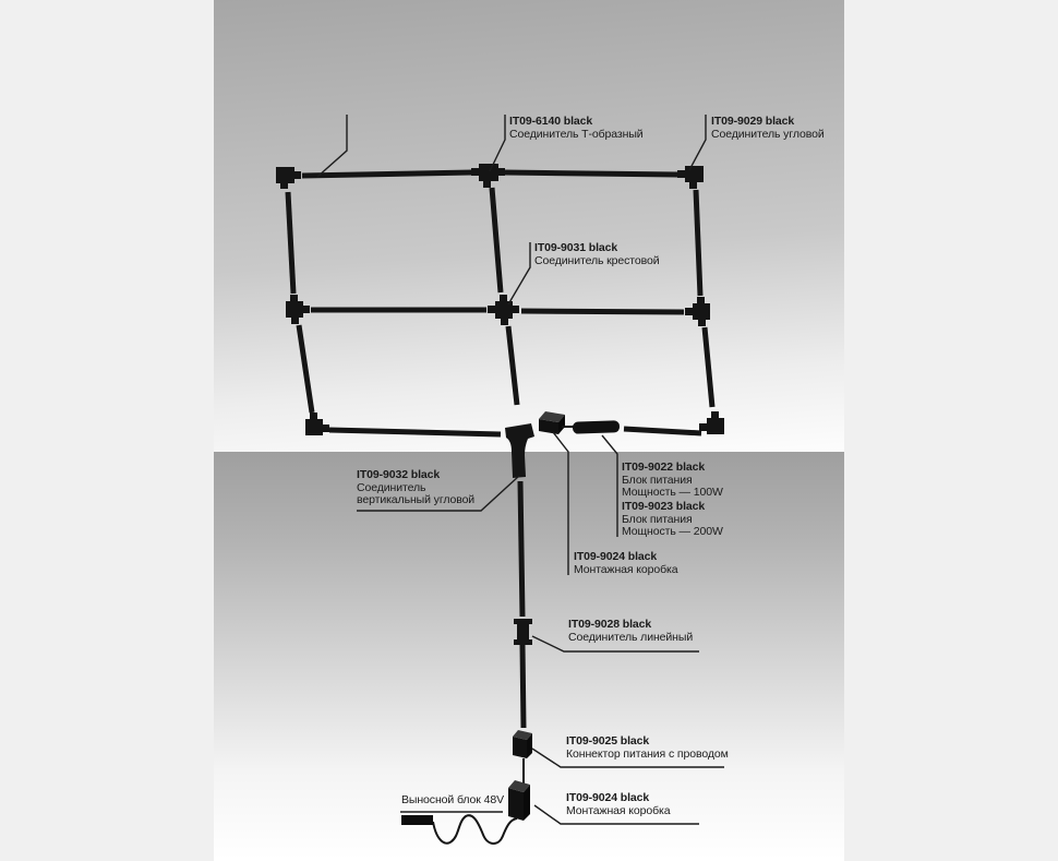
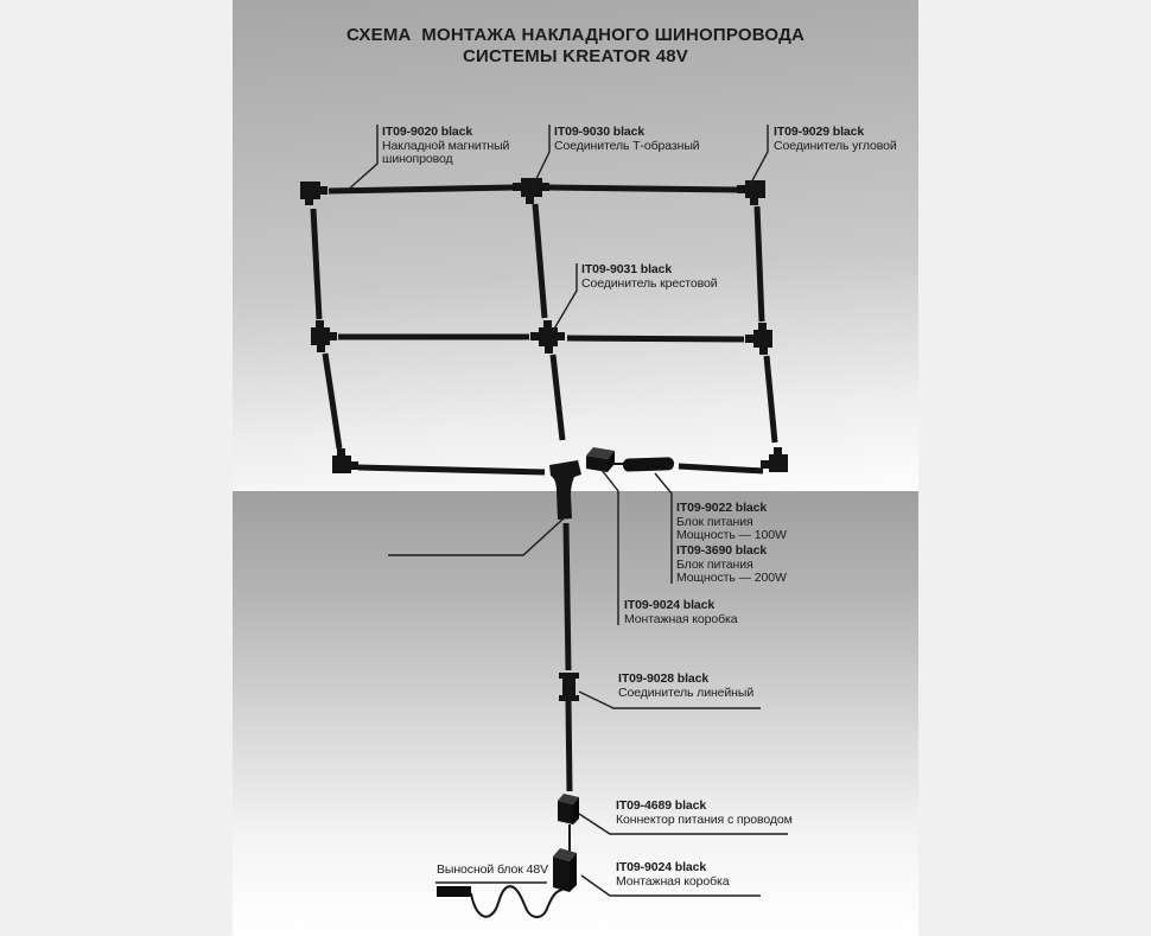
+ СХЕМА МОНТАЖА НАКЛАДНОГО ШИНОПРОВОДА
+ СИСТЕМЫ KREATOR 48V
+ IT09-9020 black
+ Накладной магнитный
+ шинопровод
- IT09-6140 black
+ IT09-9030 black
  Соединитель Т-образный
  IT09-9029 black
  Соединитель угловой
  IT09-9031 black
  Соединитель крестовой
- IT09-9032 black
- Соединитель
- вертикальный угловой
  IT09-9022 black
  Блок питания
  Мощность — 100W
- IT09-9023 black
+ IT09-3690 black
  Блок питания
  Мощность — 200W
  IT09-9024 black
  Монтажная коробка
  IT09-9028 black
  Соединитель линейный
- IT09-9025 black
+ IT09-4689 black
  Коннектор питания с проводом
  IT09-9024 black
  Монтажная коробка
  Выносной блок 48V
